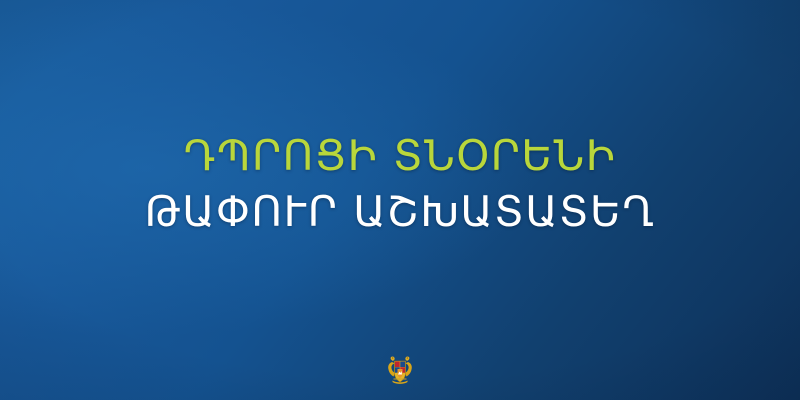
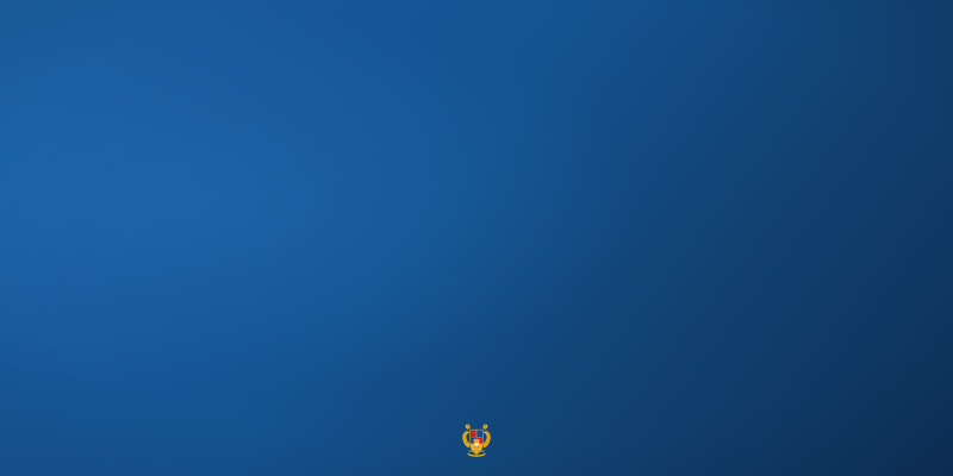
- ԴՊՐՈՑԻ ՏՆՕՐԵՆԻ
- ԹԱՓՈՒՐ ԱՇԽԱՏԱՏԵՂ
